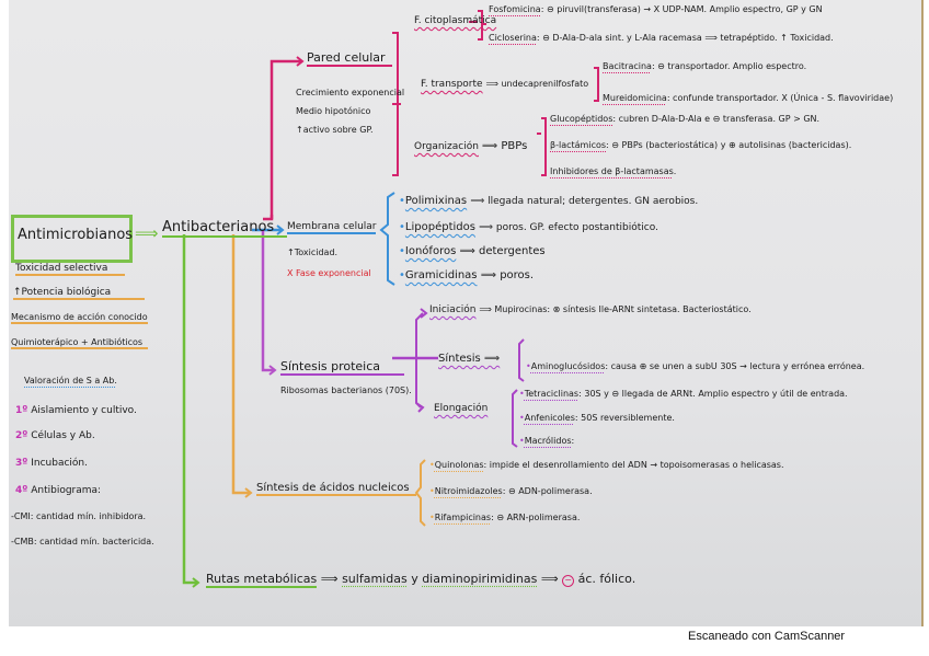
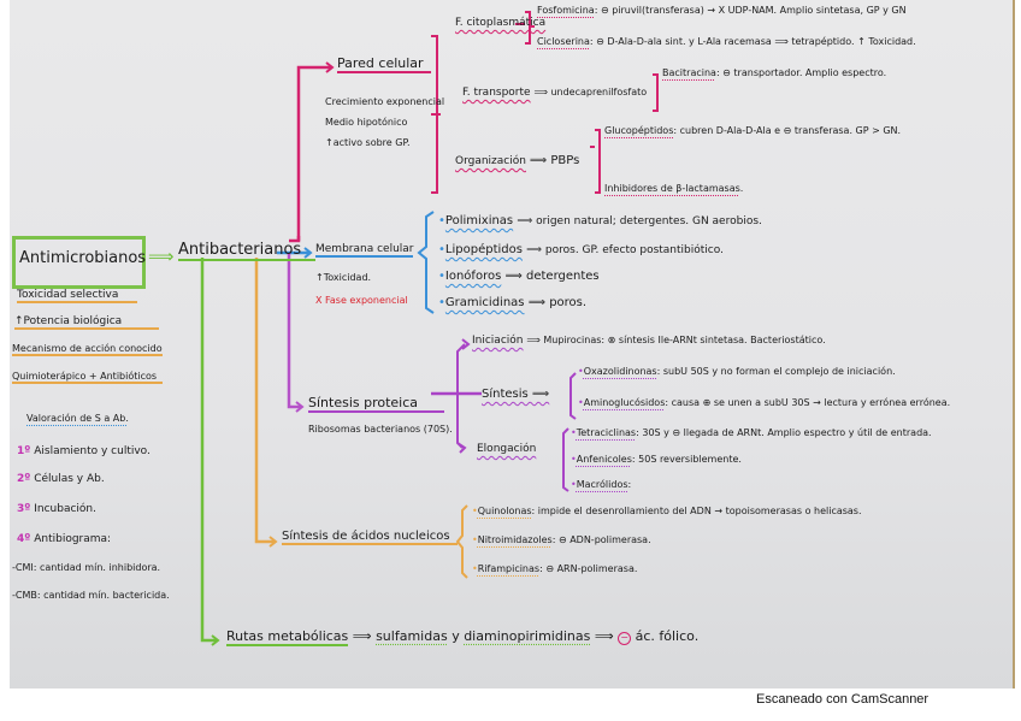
  Antimicrobianos
  ⟹
  Antibacterianos
  Toxicidad selectiva
  ↑Potencia biológica
  Mecanismo de acción conocido
  Quimioterápico + Antibióticos
  Valoración de S a Ab.
  1º Aislamiento y cultivo.
  2º Células y Ab.
  3º Incubación.
  4º Antibiograma:
  -CMI: cantidad mín. inhibidora.
  -CMB: cantidad mín. bactericida.
  Pared celular
  Crecimiento exponencial
  Medio hipotónico
  ↑activo sobre GP.
  F. citoplasmática
- Fosfomicina: ⊖ piruvil(transferasa) → X UDP-NAM. Amplio espectro, GP y GN
+ Fosfomicina: ⊖ piruvil(transferasa) → X UDP-NAM. Amplio sintetasa, GP y GN
  Cicloserina: ⊖ D-Ala-D-ala sint. y L-Ala racemasa ⟹ tetrapéptido. ↑ Toxicidad.
  F. transporte ⟹ undecaprenilfosfato
  Bacitracina: ⊖ transportador. Amplio espectro.
- Mureidomicina: confunde transportador. X (Única - S. flavoviridae)
  Organización ⟹ PBPs
  Glucopéptidos: cubren D-Ala-D-Ala e ⊖ transferasa. GP > GN.
- β-lactámicos: ⊖ PBPs (bacteriostática) y ⊕ autolisinas (bactericidas).
  Inhibidores de β-lactamasas.
  Membrana celular
  ↑Toxicidad.
  X Fase exponencial
- •Polimixinas ⟹ llegada natural; detergentes. GN aerobios.
+ •Polimixinas ⟹ origen natural; detergentes. GN aerobios.
  •Lipopéptidos ⟹ poros. GP. efecto postantibiótico.
  •Ionóforos ⟹ detergentes
  •Gramicidinas ⟹ poros.
  Síntesis proteica
  Ribosomas bacterianos (70S).
  Iniciación ⟹ Mupirocinas: ⊗ síntesis Ile-ARNt sintetasa. Bacteriostático.
  Síntesis ⟹
+ •Oxazolidinonas: subU 50S y no forman el complejo de iniciación.
  •Aminoglucósidos: causa ⊕ se unen a subU 30S → lectura y errónea errónea.
  Elongación
  •Tetraciclinas: 30S y ⊖ llegada de ARNt. Amplio espectro y útil de entrada.
  •Anfenicoles: 50S reversiblemente.
  •Macrólidos:
  Síntesis de ácidos nucleicos
  •Quinolonas: impide el desenrollamiento del ADN → topoisomerasas o helicasas.
  •Nitroimidazoles: ⊖ ADN-polimerasa.
  •Rifampicinas: ⊖ ARN-polimerasa.
  Rutas metabólicas ⟹ sulfamidas y diaminopirimidinas ⟹ − ác. fólico.
  Escaneado con CamScanner
